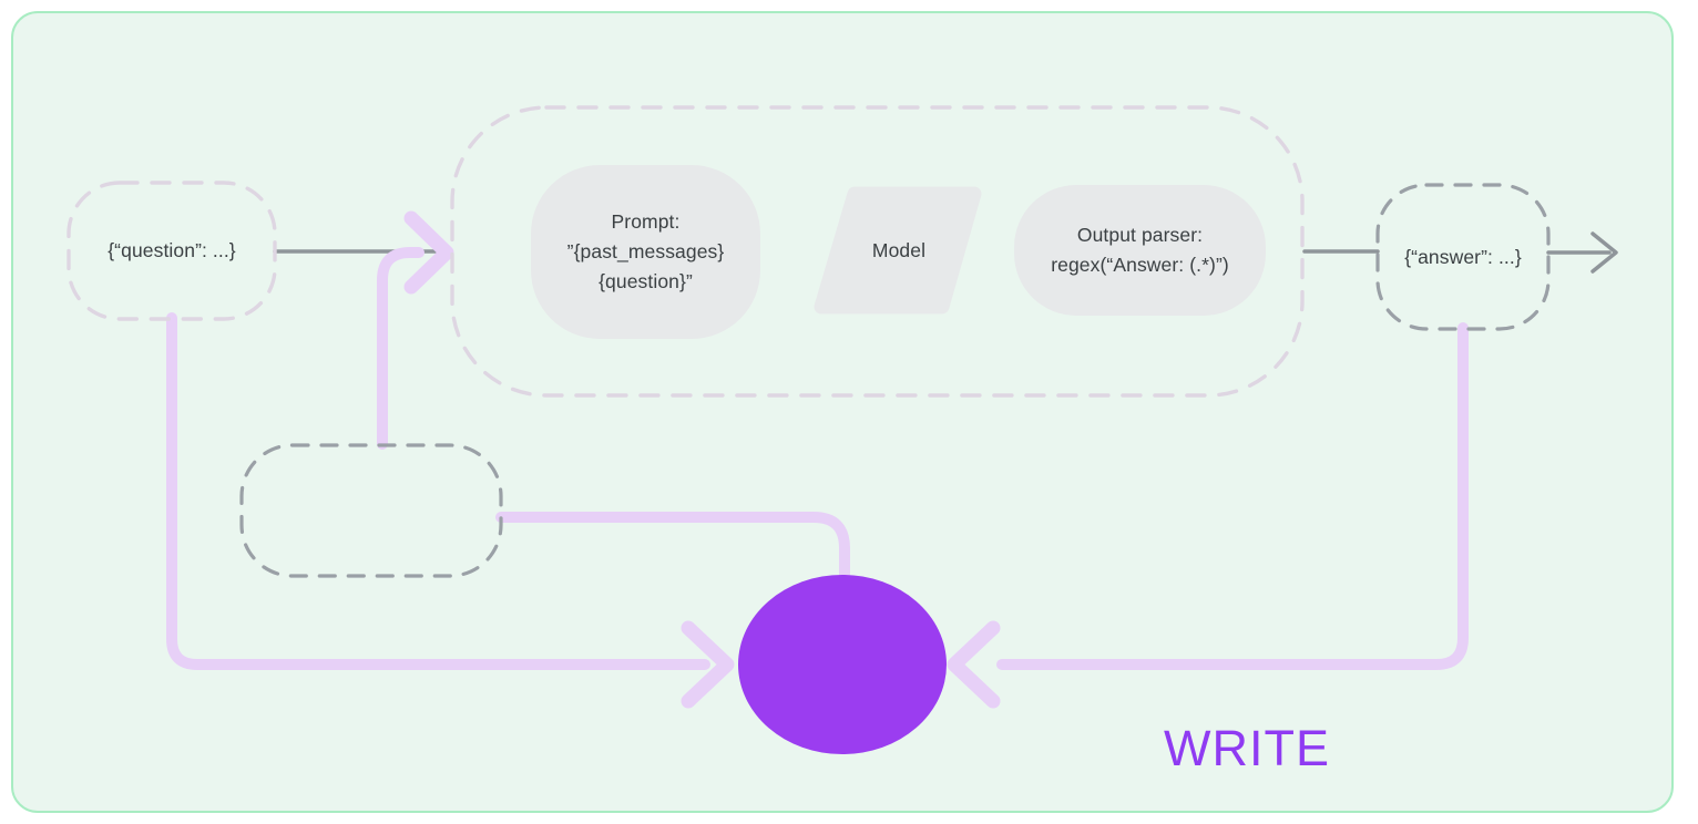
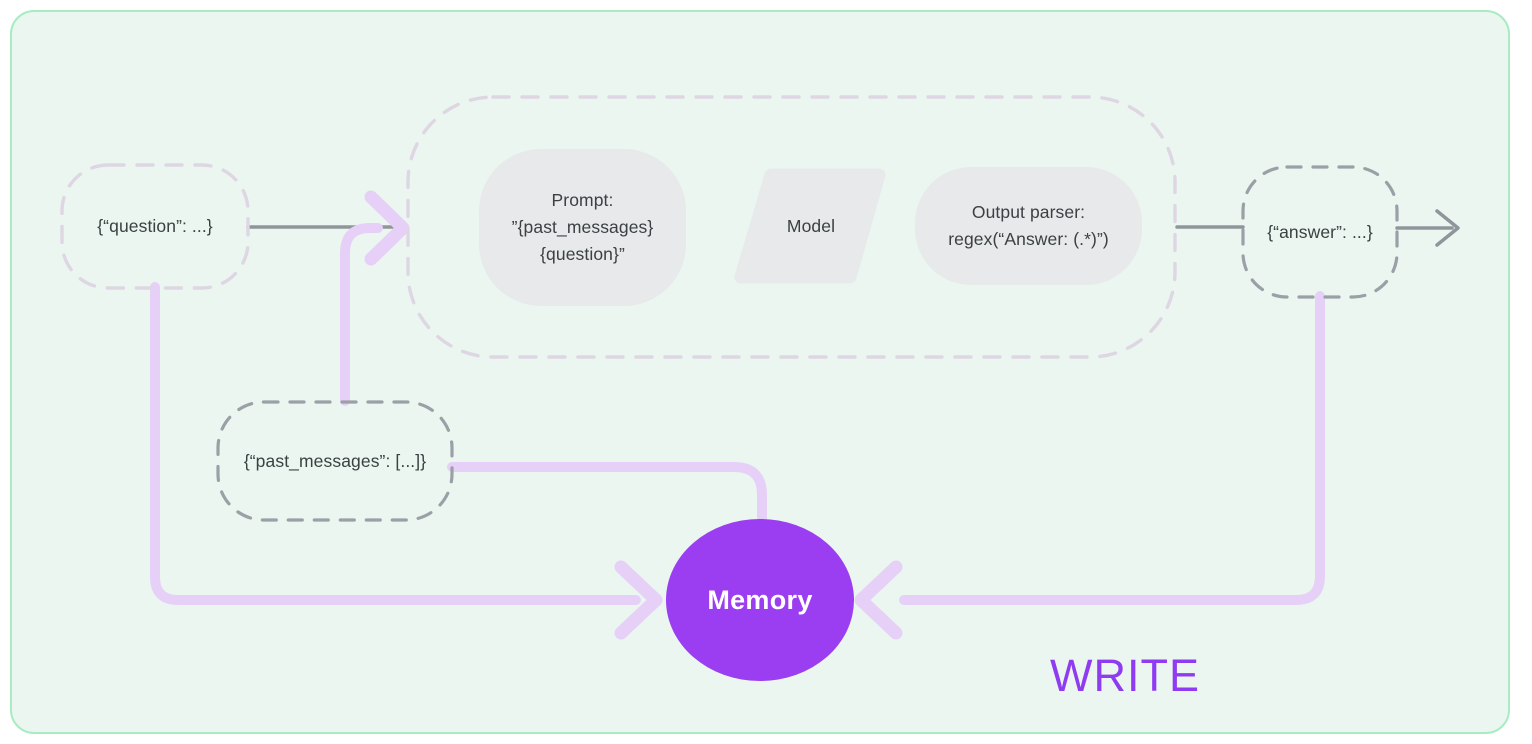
  {“question”: ...}
  Prompt:
  ”{past_messages}
  {question}”
  Model
  Output parser:
  regex(“Answer: (.*)”)
  {“answer”: ...}
+ {“past_messages”: [...]}
+ Memory
  WRITE
